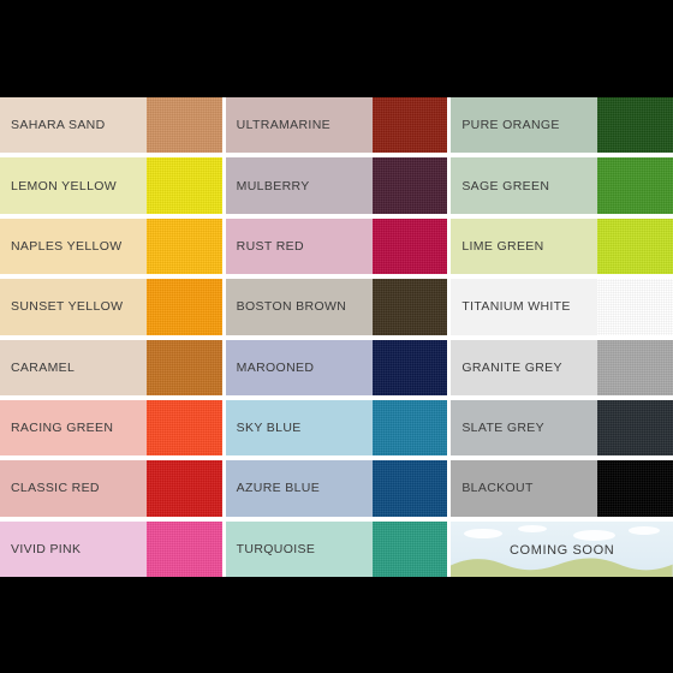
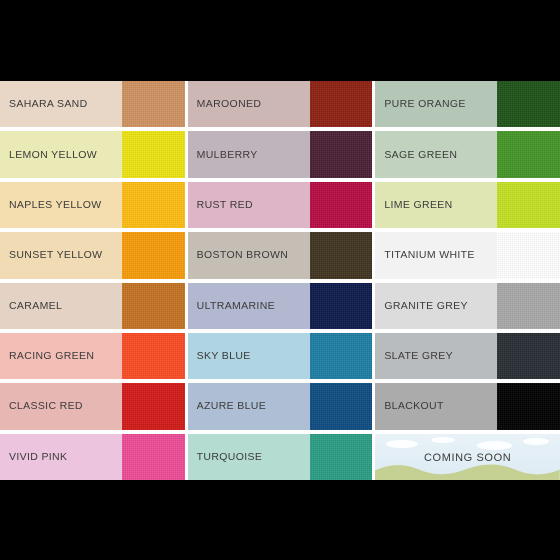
  SAHARA SAND
- ULTRAMARINE
+ MAROONED
  PURE ORANGE
  LEMON YELLOW
  MULBERRY
  SAGE GREEN
  NAPLES YELLOW
  RUST RED
  LIME GREEN
  SUNSET YELLOW
  BOSTON BROWN
  TITANIUM WHITE
  CARAMEL
- MAROONED
+ ULTRAMARINE
  GRANITE GREY
  RACING GREEN
  SKY BLUE
  SLATE GREY
  CLASSIC RED
  AZURE BLUE
  BLACKOUT
  VIVID PINK
  TURQUOISE
  COMING SOON
